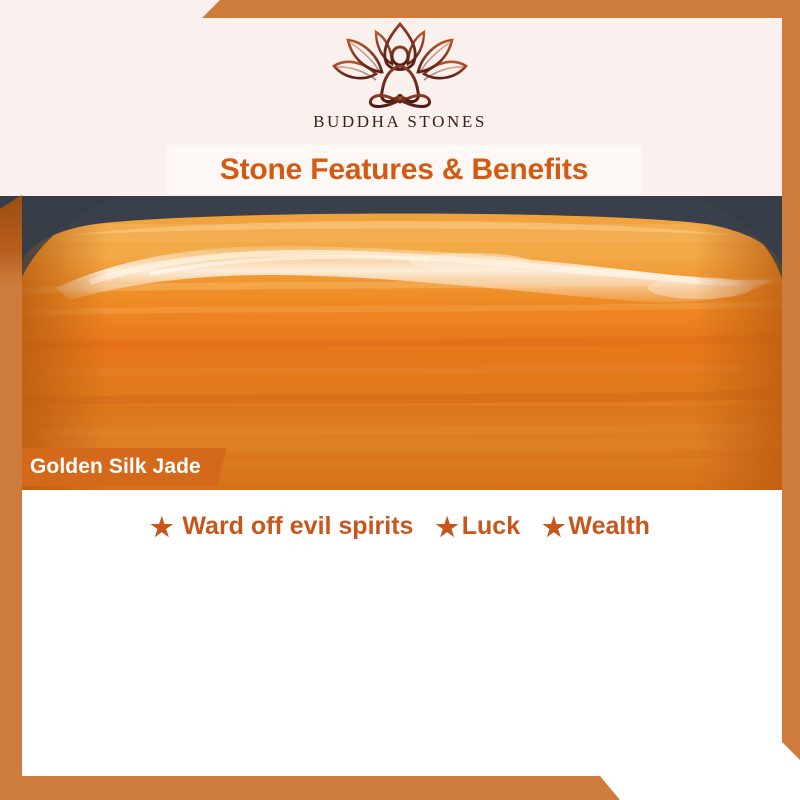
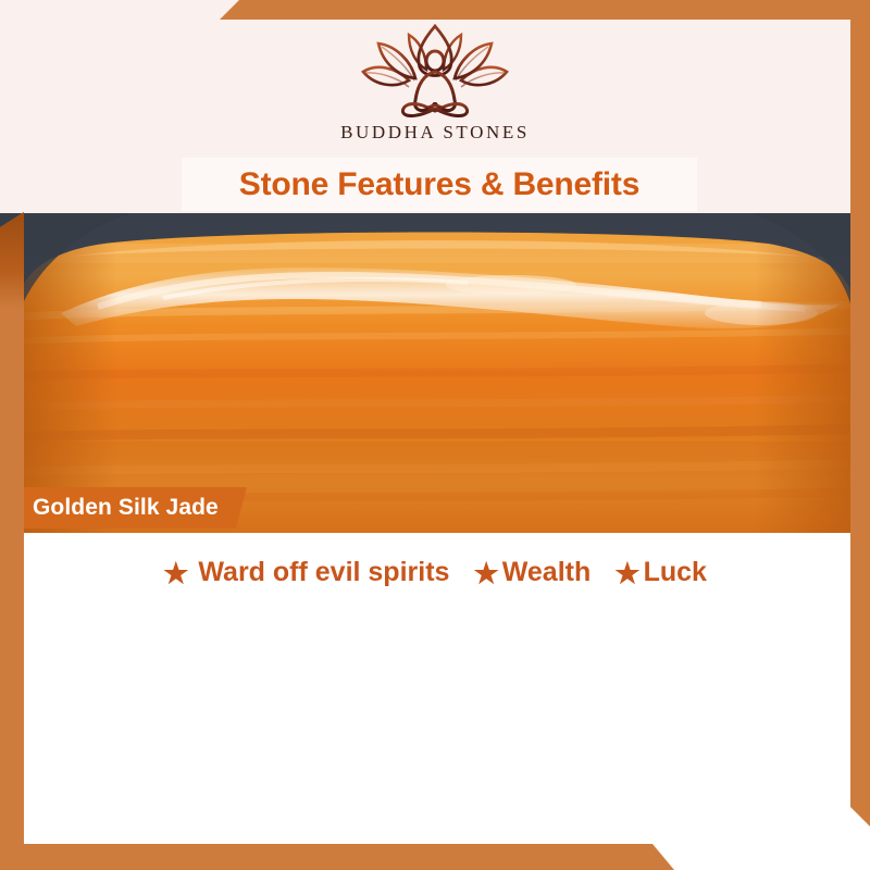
  BUDDHA STONES
  Stone Features & Benefits
  Golden Silk Jade
  ★
  Ward off evil spirits
  ★
- Luck
+ Wealth
  ★
- Wealth
+ Luck
